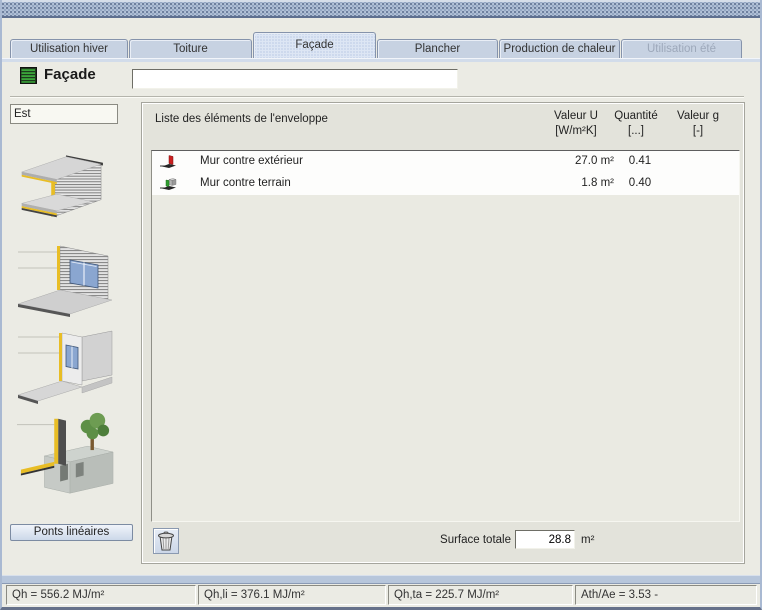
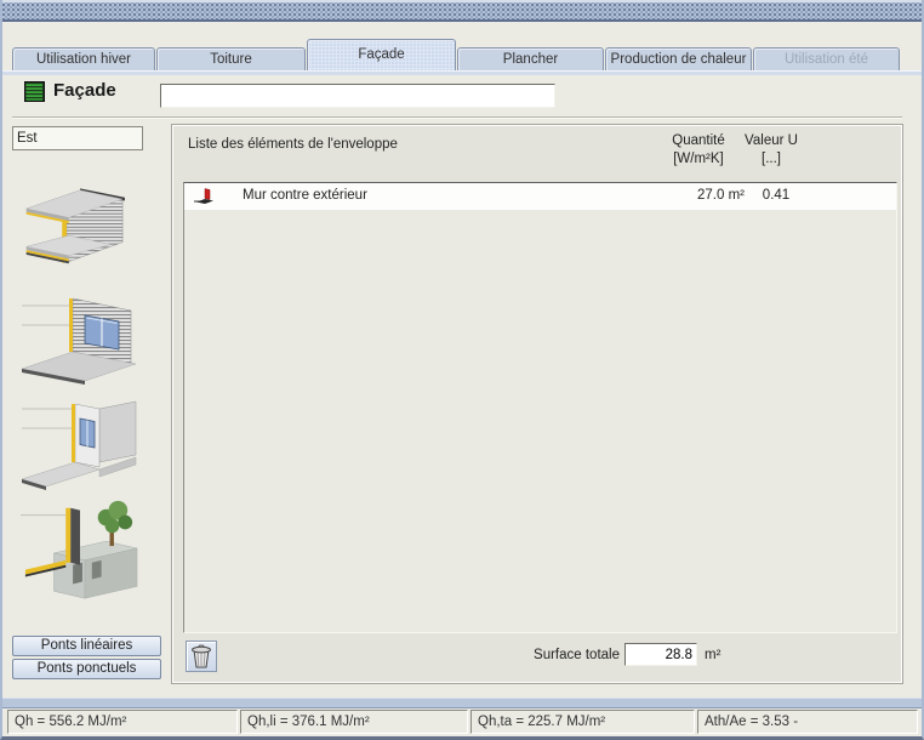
  Utilisation hiver
  Toiture
  Façade
  Plancher
  Production de chaleur
  Utilisation été
  Façade
  Est
  Ponts linéaires
+ Ponts ponctuels
  Liste des éléments de l'enveloppe
- Valeur U
+ Quantité
  [W/m²K]
- Quantité
+ Valeur U
  [...]
- Valeur g
- [-]
  Mur contre extérieur
  27.0 m²
  0.41
- Mur contre terrain
- 1.8 m²
- 0.40
  Surface totale
  28.8
  m²
  Qh = 556.2 MJ/m²
  Qh,li = 376.1 MJ/m²
  Qh,ta = 225.7 MJ/m²
  Ath/Ae = 3.53 -
